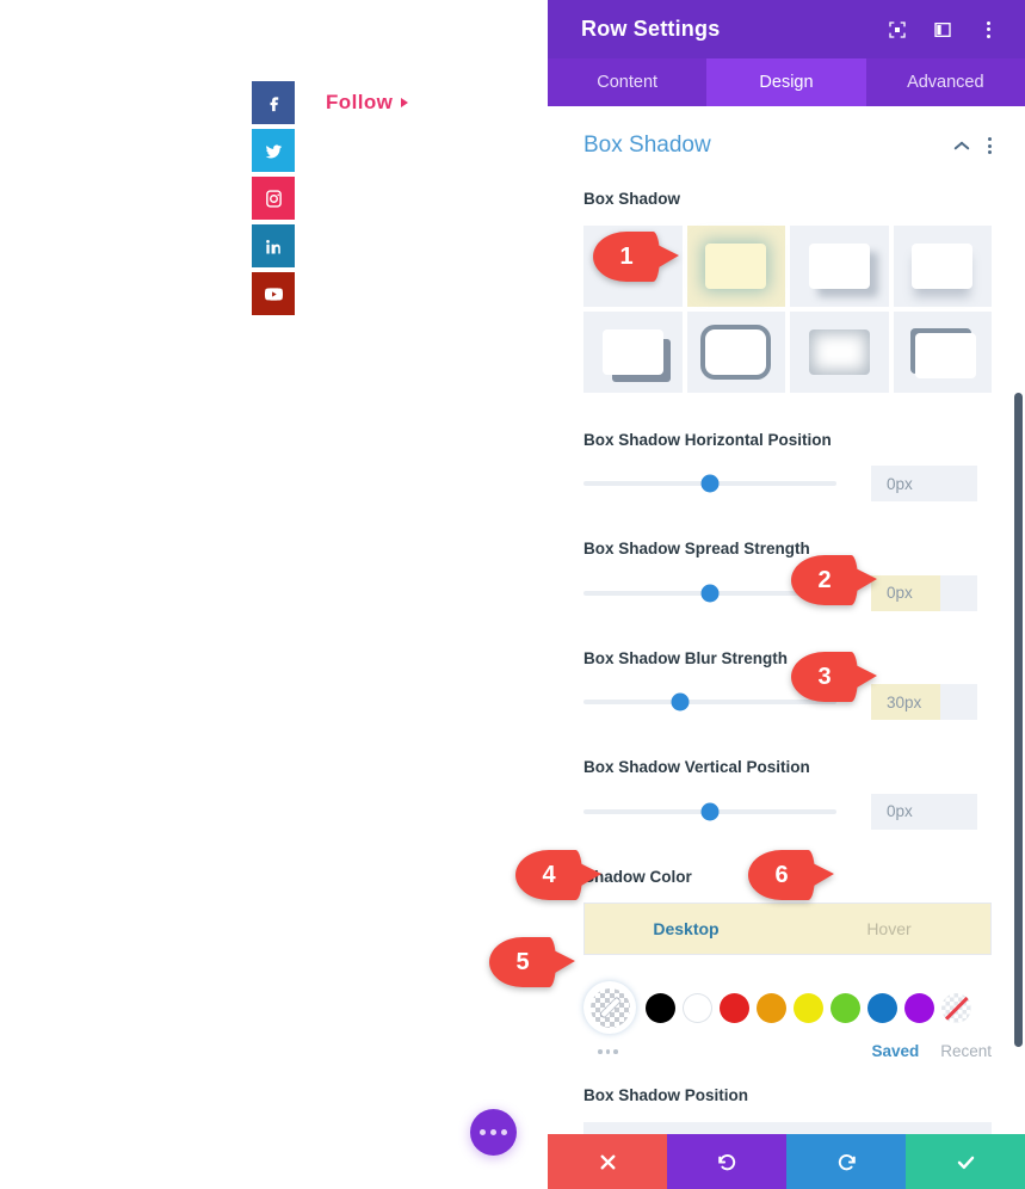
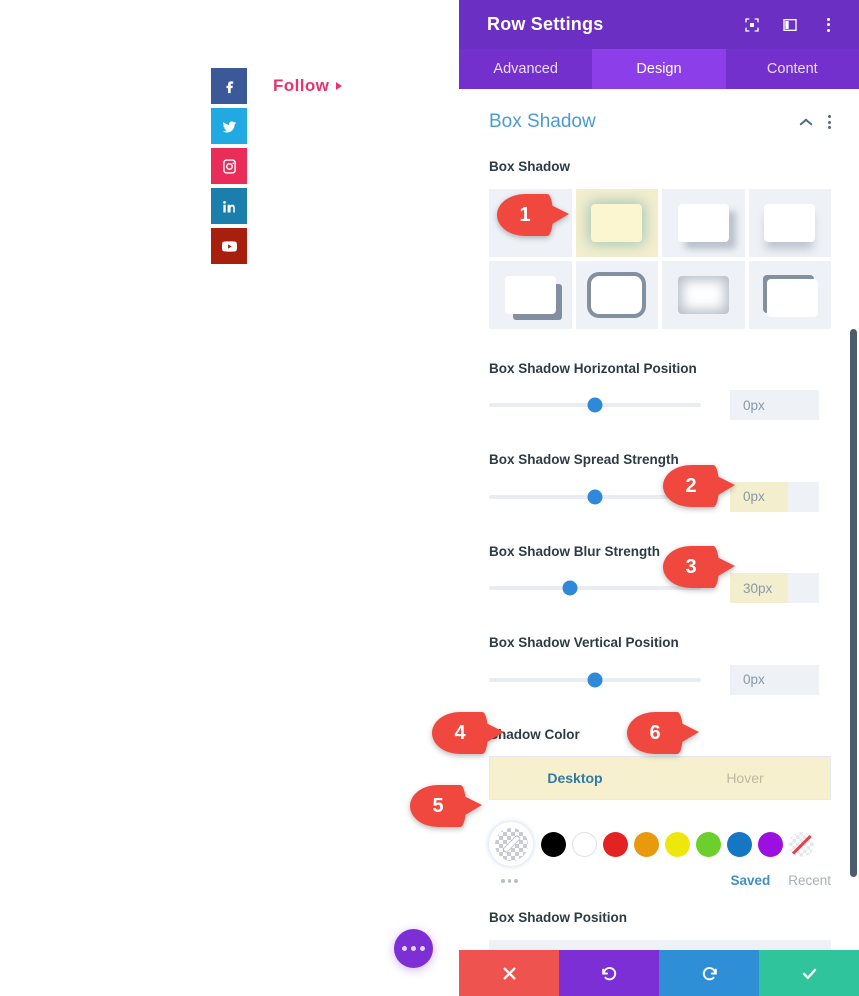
  Follow
  Row Settings
- Content
+ Advanced
  Design
- Advanced
+ Content
  Box Shadow
  Box Shadow
  Box Shadow Horizontal Position
  0px
  Box Shadow Spread Strength
  0px
  Box Shadow Blur Strength
  30px
  Box Shadow Vertical Position
  0px
  Shadow Color
  Desktop
  Hover
  Saved
  Recent
  Box Shadow Position
  1
  2
  3
  4
  5
  6
